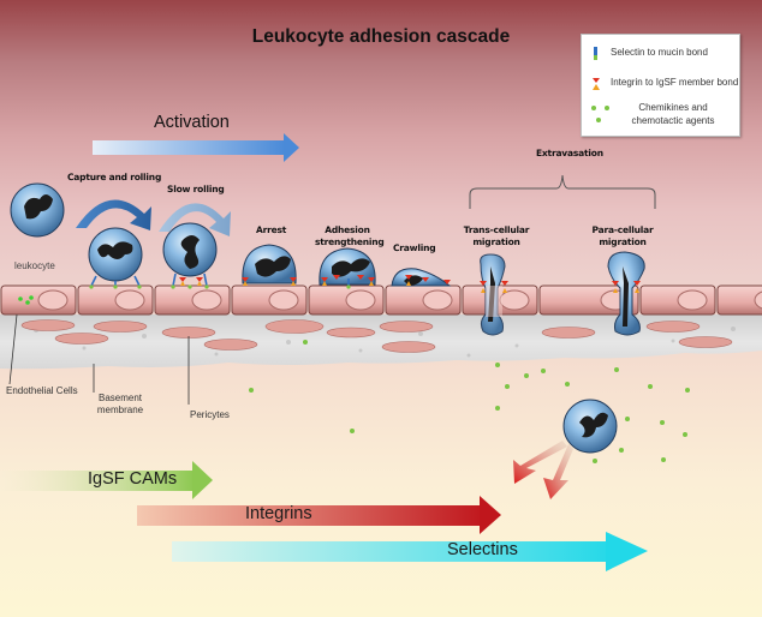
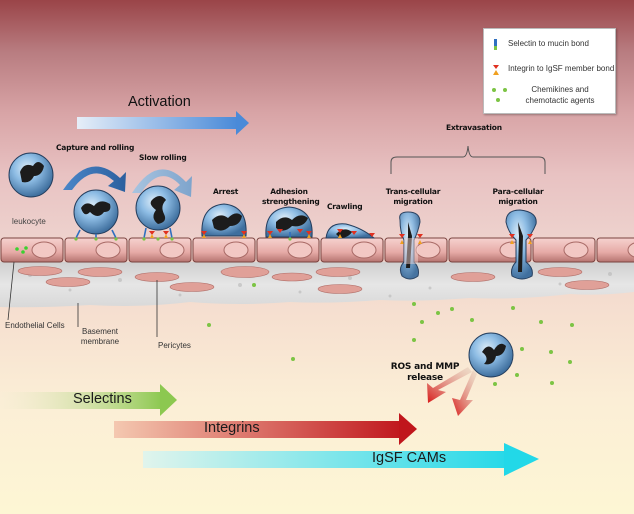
- Leukocyte adhesion cascade
  Selectin to mucin bond
  Integrin to IgSF member bond
  Chemikines and
  chemotactic agents
  Activation
  Capture and rolling
  Slow rolling
  Arrest
  Adhesion
  strengthening
  Crawling
  Extravasation
  Trans-cellular
  migration
  Para-cellular
  migration
+ ROS and MMP
+ release
  leukocyte
  Endothelial Cells
  Basement
  membrane
  Pericytes
- IgSF CAMs
+ Selectins
  Integrins
- Selectins
+ IgSF CAMs
